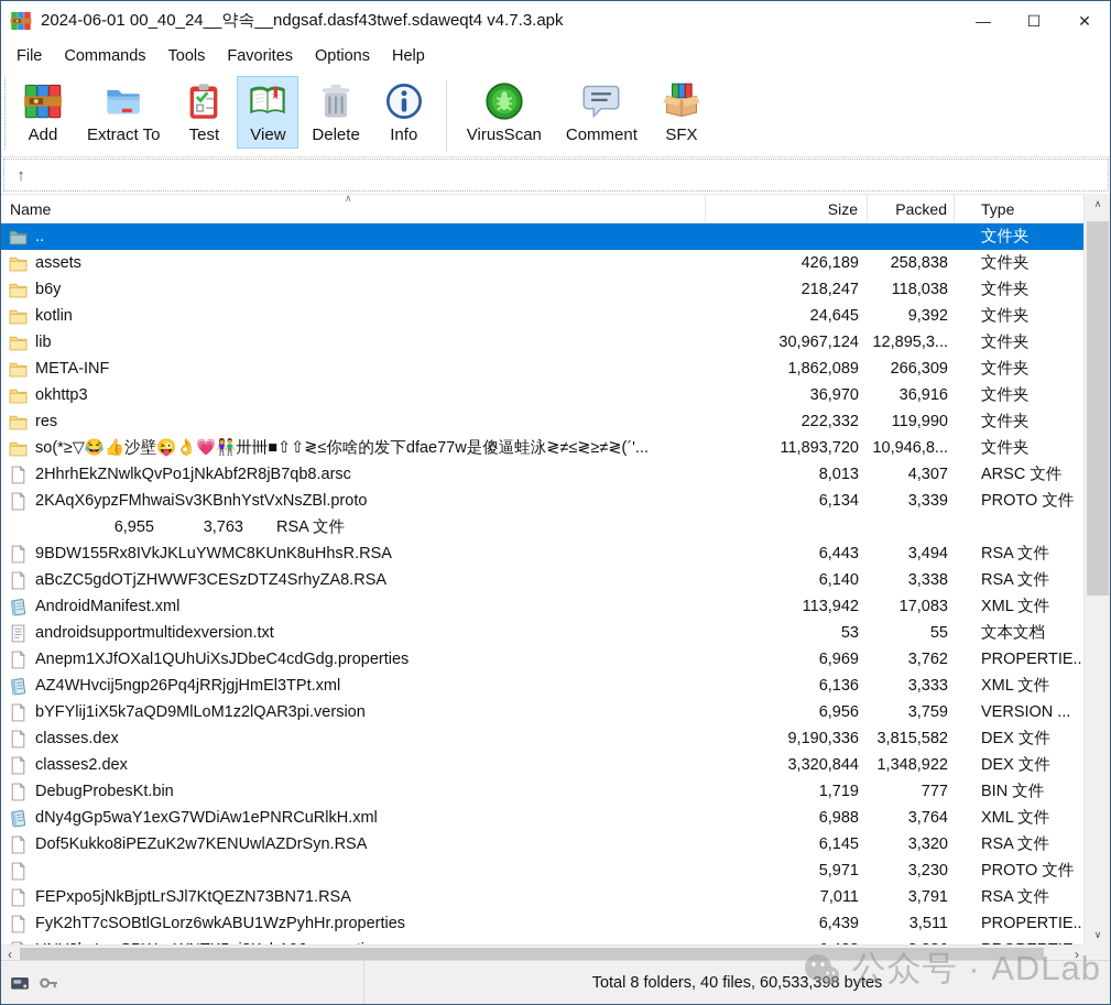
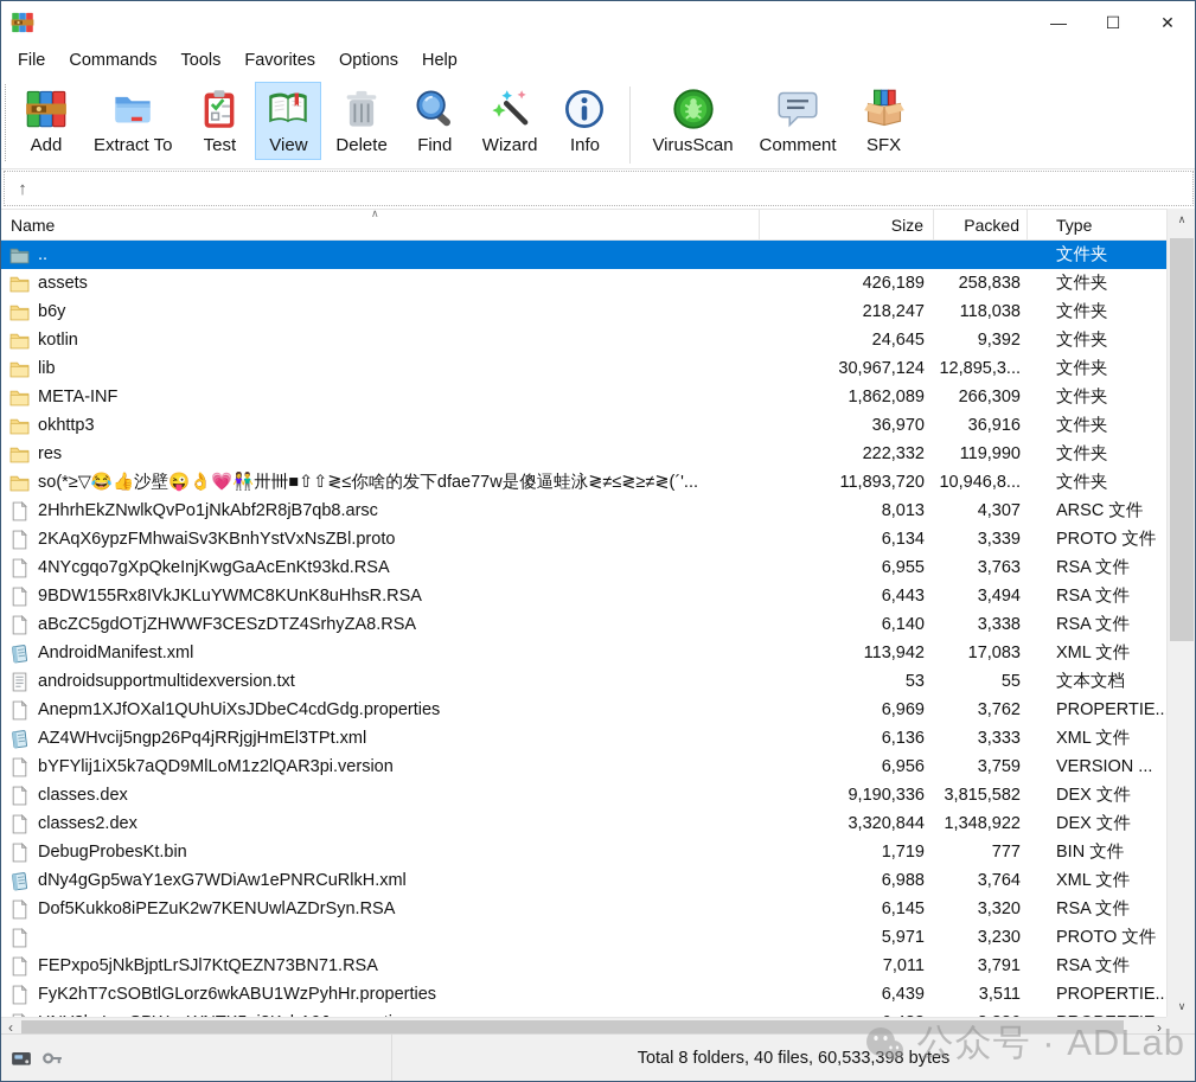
- 2024-06-01 00_40_24__약속__ndgsaf.dasf43twef.sdaweqt4 v4.7.3.apk
  —
  ☐
  ✕
  File
  Commands
  Tools
  Favorites
  Options
  Help
  Add
  Extract To
  Test
  View
  Delete
+ Find
+ Wizard
  Info
  VirusScan
  Comment
  SFX
  ↑
  ∧
  Name
  Size
  Packed
  Type
  ..
  文件夹
  assets
  426,189
  258,838
  文件夹
  b6y
  218,247
  118,038
  文件夹
  kotlin
  24,645
  9,392
  文件夹
  lib
  30,967,124
  12,895,3...
  文件夹
  META-INF
  1,862,089
  266,309
  文件夹
  okhttp3
  36,970
  36,916
  文件夹
  res
  222,332
  119,990
  文件夹
  so(*≥▽😂👍沙壁😜👌💗👫卅卌■⇧⇧≷≤你啥的发下dfae77w是傻逼蛙泳≷≠≤≷≥≠≷(´'...
  11,893,720
  10,946,8...
  文件夹
  2HhrhEkZNwlkQvPo1jNkAbf2R8jB7qb8.arsc
  8,013
  4,307
  ARSC 文件
  2KAqX6ypzFMhwaiSv3KBnhYstVxNsZBl.proto
  6,134
  3,339
  PROTO 文件
+ 4NYcgqo7gXpQkeInjKwgGaAcEnKt93kd.RSA
  6,955
  3,763
  RSA 文件
  9BDW155Rx8IVkJKLuYWMC8KUnK8uHhsR.RSA
  6,443
  3,494
  RSA 文件
  aBcZC5gdOTjZHWWF3CESzDTZ4SrhyZA8.RSA
  6,140
  3,338
  RSA 文件
  AndroidManifest.xml
  113,942
  17,083
  XML 文件
  androidsupportmultidexversion.txt
  53
  55
  文本文档
  Anepm1XJfOXal1QUhUiXsJDbeC4cdGdg.properties
  6,969
  3,762
  PROPERTIE..
  AZ4WHvcij5ngp26Pq4jRRjgjHmEl3TPt.xml
  6,136
  3,333
  XML 文件
  bYFYlij1iX5k7aQD9MlLoM1z2lQAR3pi.version
  6,956
  3,759
  VERSION ...
  classes.dex
  9,190,336
  3,815,582
  DEX 文件
  classes2.dex
  3,320,844
  1,348,922
  DEX 文件
  DebugProbesKt.bin
  1,719
  777
  BIN 文件
  dNy4gGp5waY1exG7WDiAw1ePNRCuRlkH.xml
  6,988
  3,764
  XML 文件
  Dof5Kukko8iPEZuK2w7KENUwlAZDrSyn.RSA
  6,145
  3,320
  RSA 文件
  5,971
  3,230
  PROTO 文件
  FEPxpo5jNkBjptLrSJl7KtQEZN73BN71.RSA
  7,011
  3,791
  RSA 文件
  FyK2hT7cSOBtlGLorz6wkABU1WzPyhHr.properties
  6,439
  3,511
  PROPERTIE..
  ∧
  ∨
  ‹
  ›
  Total 8 folders, 40 files, 60,533,398 bytes
  公众号 · ADLab
